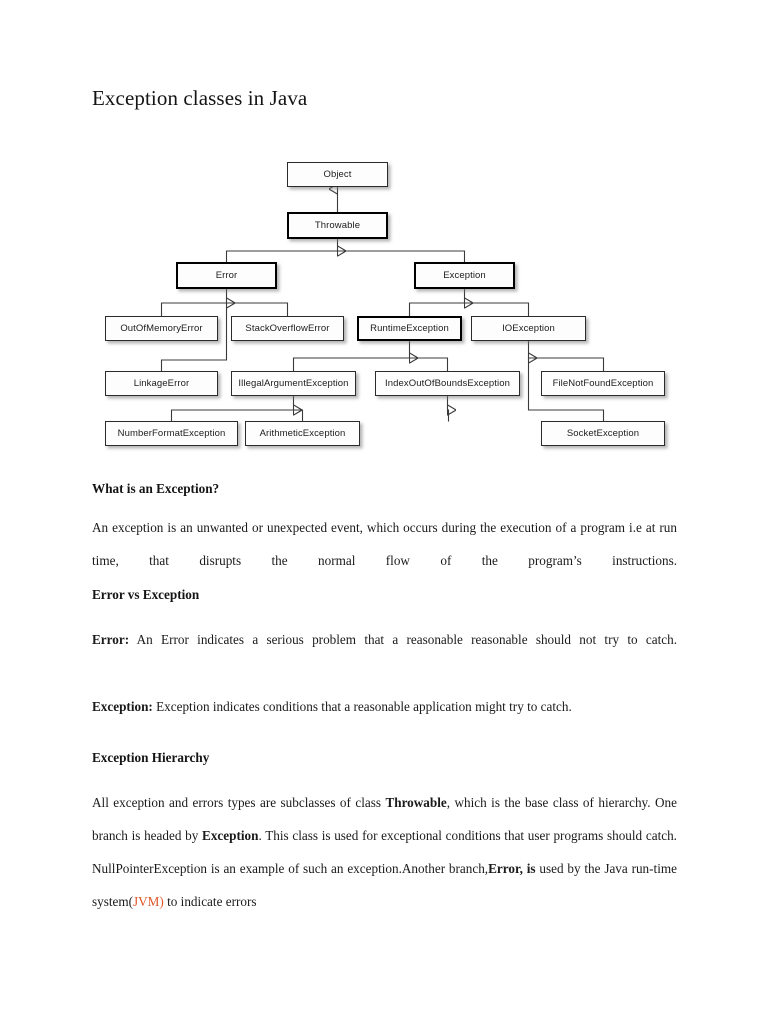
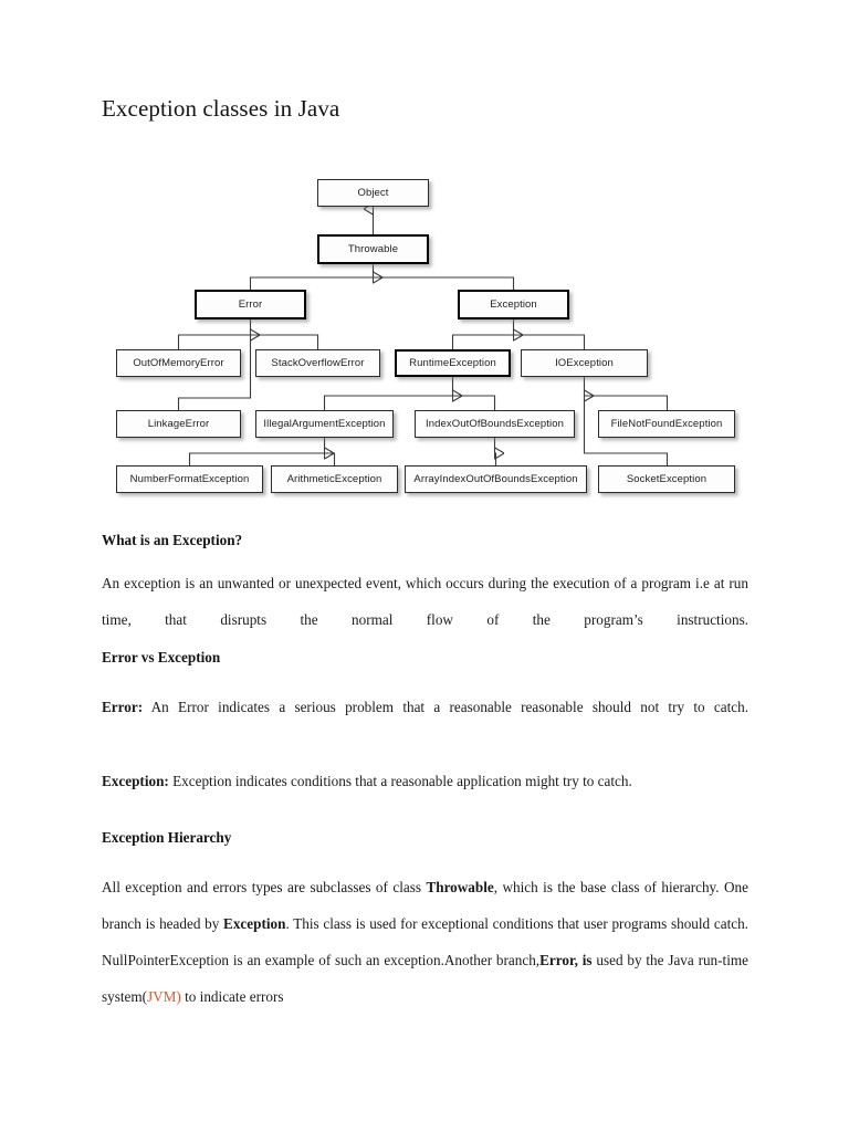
  Exception classes in Java
  Object
  Throwable
  Error
  Exception
  OutOfMemoryError
  StackOverflowError
  RuntimeException
  IOException
  LinkageError
  IllegalArgumentException
  IndexOutOfBoundsException
  FileNotFoundException
  NumberFormatException
  ArithmeticException
+ ArrayIndexOutOfBoundsException
  SocketException
  What is an Exception?
  An exception is an unwanted or unexpected event, which occurs during the execution of a program i.e at run time, that disrupts the normal flow of the program’s instructions.
  Error vs Exception
  Error: An Error indicates a serious problem that a reasonable reasonable should not try to catch.
  Exception: Exception indicates conditions that a reasonable application might try to catch.
  Exception Hierarchy
  All exception and errors types are subclasses of class Throwable, which is the base class of hierarchy. One branch is headed by Exception. This class is used for exceptional conditions that user programs should catch. NullPointerException is an example of such an exception.Another branch,Error, is used by the Java run-time system(JVM) to indicate errors
